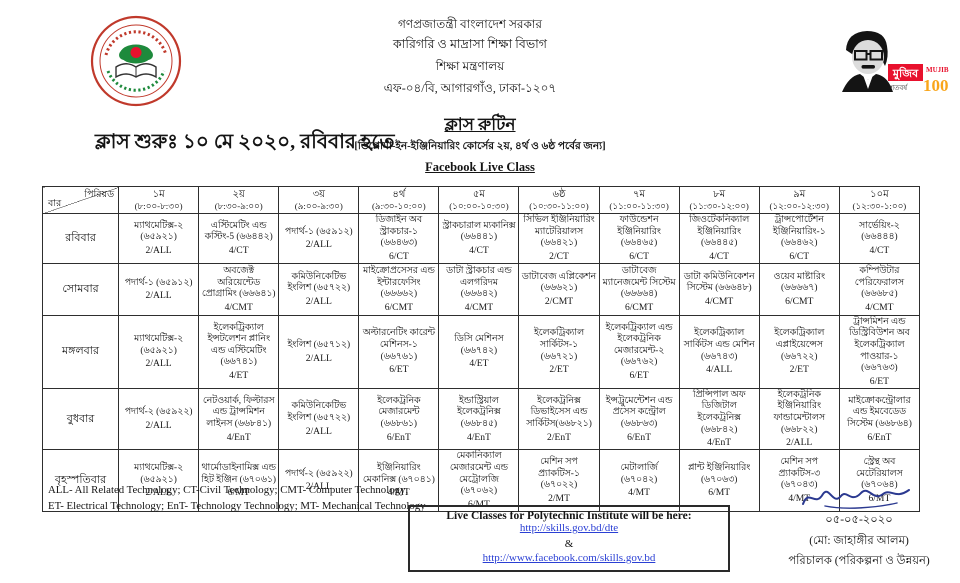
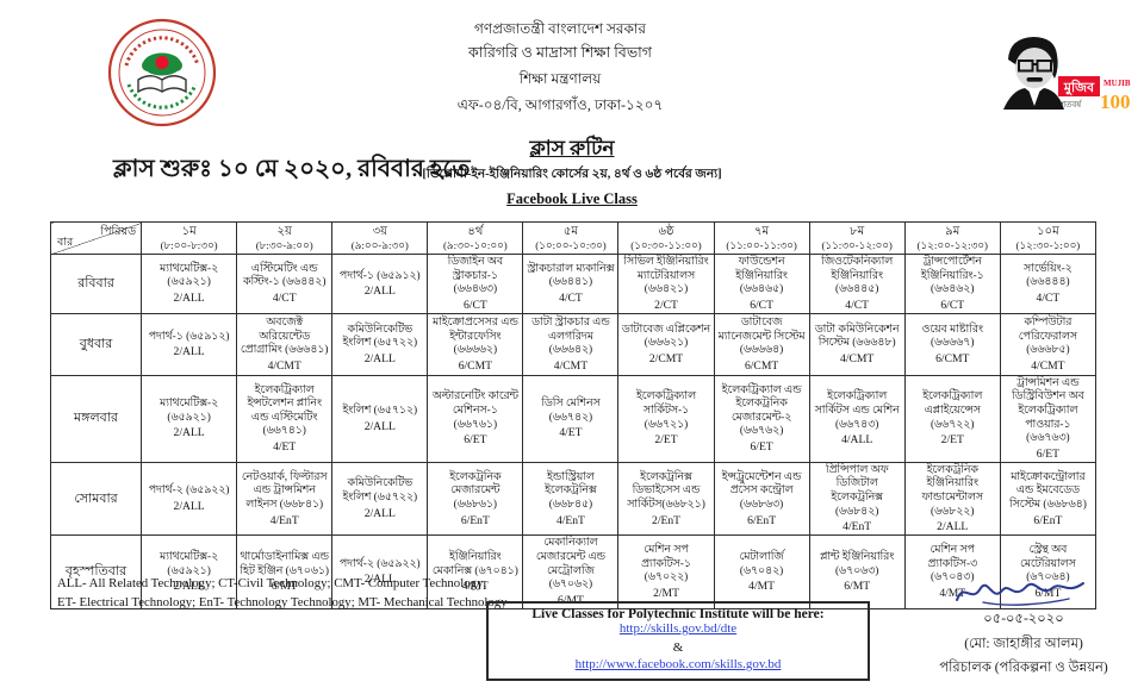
  গণপ্রজাতন্ত্রী বাংলাদেশ সরকার
  কারিগরি ও মাদ্রাসা শিক্ষা বিভাগ
  শিক্ষা মন্ত্রণালয়
  এফ-০৪/বি, আগারগাঁও, ঢাকা-১২০৭
  মুজিব
  MUJIB
  শতবর্ষ
  100
  ক্লাস রুটিন
  ক্লাস শুরুঃ ১০ মে ২০২০, রবিবার হতে
  [ডিপ্লোমা-ইন-ইঞ্জিনিয়ারিং কোর্সের ২য়, ৪র্থ ও ৬ষ্ঠ পর্বের জন্য]
  Facebook Live Class
  পিরিয়ডবার	১ম(৮:০০-৮:৩০)	২য়(৮:৩০-৯:০০)	৩য়(৯:০০-৯:৩০)	৪র্থ(৯:৩০-১০:০০)	৫ম(১০:০০-১০:৩০)	৬ষ্ঠ(১০:৩০-১১:০০)	৭ম(১১:০০-১১:৩০)	৮ম(১১:৩০-১২:০০)	৯ম(১২:০০-১২:৩০)	১০ম(১২:৩০-১:০০)
- রবিবার	ম্যাথমেটিক্স-২ (৬৫৯২১)2/ALL	এস্টিমেটিং এন্ড কস্টিং-5 (৬৬৪৪২)4/CT	পদার্থ-১ (৬৫৯১২)2/ALL	ডিজাইন অব স্ট্রাকচার-১ (৬৬৪৬৩)6/CT	স্ট্রাকচারাল ম্যকানিক্স (৬৬৪৪১)4/CT	সিভিল ইঞ্জিনিয়ারিং ম্যাটেরিয়ালস (৬৬৪২১)2/CT	ফাউন্ডেশন ইঞ্জিনিয়ারিং (৬৬৪৬৫)6/CT	জিওটেকনিক্যাল ইঞ্জিনিয়ারিং (৬৬৪৪৫)4/CT	ট্রান্সপোর্টেশন ইঞ্জিনিয়ারিং-১ (৬৬৪৬২)6/CT	সার্ভেয়িং-২ (৬৬৪৪৪)4/CT
+ রবিবার	ম্যাথমেটিক্স-২ (৬৫৯২১)2/ALL	এস্টিমেটিং এন্ড কস্টিং-১ (৬৬৪৪২)4/CT	পদার্থ-১ (৬৫৯১২)2/ALL	ডিজাইন অব স্ট্রাকচার-১ (৬৬৪৬৩)6/CT	স্ট্রাকচারাল ম্যকানিক্স (৬৬৪৪১)4/CT	সিভিল ইঞ্জিনিয়ারিং ম্যাটেরিয়ালস (৬৬৪২১)2/CT	ফাউন্ডেশন ইঞ্জিনিয়ারিং (৬৬৪৬৫)6/CT	জিওটেকনিক্যাল ইঞ্জিনিয়ারিং (৬৬৪৪৫)4/CT	ট্রান্সপোর্টেশন ইঞ্জিনিয়ারিং-১ (৬৬৪৬২)6/CT	সার্ভেয়িং-২ (৬৬৪৪৪)4/CT
- সোমবার	পদার্থ-১ (৬৫৯১২)2/ALL	অবজেক্ট অরিয়েন্টেড প্রোগ্রামিং (৬৬৬৪১)4/CMT	কমিউনিকেটিভ ইংলিশ (৬৫৭২২)2/ALL	মাইক্রোপ্রসেসর এন্ড ইন্টারফেসিং (৬৬৬৬২)6/CMT	ডাটা স্ট্রাকচার এন্ড এলগরিদম (৬৬৬৪২)4/CMT	ডাটাবেজ এপ্লিকেশন (৬৬৬২১)2/CMT	ডাটাবেজ ম্যানেজমেন্ট সিস্টেম (৬৬৬৬৪)6/CMT	ডাটা কমিউনিকেশন সিস্টেম (৬৬৬৪৮)4/CMT	ওয়েব মাষ্টারিং (৬৬৬৬৭)6/CMT	কম্পিউটার পেরিফেরালস (৬৬৬৮৫)4/CMT
+ বুধবার	পদার্থ-১ (৬৫৯১২)2/ALL	অবজেক্ট অরিয়েন্টেড প্রোগ্রামিং (৬৬৬৪১)4/CMT	কমিউনিকেটিভ ইংলিশ (৬৫৭২২)2/ALL	মাইক্রোপ্রসেসর এন্ড ইন্টারফেসিং (৬৬৬৬২)6/CMT	ডাটা স্ট্রাকচার এন্ড এলগরিদম (৬৬৬৪২)4/CMT	ডাটাবেজ এপ্লিকেশন (৬৬৬২১)2/CMT	ডাটাবেজ ম্যানেজমেন্ট সিস্টেম (৬৬৬৬৪)6/CMT	ডাটা কমিউনিকেশন সিস্টেম (৬৬৬৪৮)4/CMT	ওয়েব মাষ্টারিং (৬৬৬৬৭)6/CMT	কম্পিউটার পেরিফেরালস (৬৬৬৮৫)4/CMT
  মঙ্গলবার	ম্যাথমেটিক্স-২ (৬৫৯২১)2/ALL	ইলেকট্রিক্যাল ইন্সটলেশন প্লানিং এন্ড এস্টিমেটিং (৬৬৭৪১)4/ET	ইংলিশ (৬৫৭১২)2/ALL	অল্টারনেটিং কারেন্ট মেশিনস-১ (৬৬৭৬১)6/ET	ডিসি মেশিনস (৬৬৭৪২)4/ET	ইলেকট্রিক্যাল সার্কিটস-১ (৬৬৭২১)2/ET	ইলেকট্রিক্যাল এন্ড ইলেকট্রনিক মেজারমেন্ট-২ (৬৬৭৬২)6/ET	ইলেকট্রিক্যাল সার্কিটস এন্ড মেশিন (৬৬৭৪৩)4/ALL	ইলেকট্রিক্যাল এপ্লাইয়েন্সেস (৬৬৭২২)2/ET	ট্রান্সমিশন এন্ড ডিস্ট্রিবিউশন অব ইলেকট্রিক্যাল পাওয়ার-১ (৬৬৭৬৩)6/ET
- বুধবার	পদার্থ-২ (৬৫৯২২)2/ALL	নেটওয়ার্ক, ফিল্টারস এন্ড ট্রান্সমিশন লাইনস (৬৬৮৪১)4/EnT	কমিউনিকেটিভ ইংলিশ (৬৫৭২২)2/ALL	ইলেকট্রনিক মেজারমেন্ট (৬৬৮৬১)6/EnT	ইন্ডাস্ট্রিয়াল ইলেকট্রনিক্স (৬৬৮৪৫)4/EnT	ইলেকট্রনিক্স ডিভাইসেস এন্ড সার্কিটস(৬৬৮২১)2/EnT	ইন্সট্রুমেন্টেশন এন্ড প্রসেস কন্ট্রোল (৬৬৮৬৩)6/EnT	প্রিন্সিপাল অফ ডিজিটাল ইলেকট্রনিক্স (৬৬৮৪২)4/EnT	ইলেকট্রনিক ইঞ্জিনিয়ারিং ফান্ডামেন্টালস (৬৬৮২২)2/ALL	মাইক্রোকন্ট্রোলার এন্ড ইমবেডেড সিস্টেম (৬৬৮৬৪)6/EnT
+ সোমবার	পদার্থ-২ (৬৫৯২২)2/ALL	নেটওয়ার্ক, ফিল্টারস এন্ড ট্রান্সমিশন লাইনস (৬৬৮৪১)4/EnT	কমিউনিকেটিভ ইংলিশ (৬৫৭২২)2/ALL	ইলেকট্রনিক মেজারমেন্ট (৬৬৮৬১)6/EnT	ইন্ডাস্ট্রিয়াল ইলেকট্রনিক্স (৬৬৮৪৫)4/EnT	ইলেকট্রনিক্স ডিভাইসেস এন্ড সার্কিটস(৬৬৮২১)2/EnT	ইন্সট্রুমেন্টেশন এন্ড প্রসেস কন্ট্রোল (৬৬৮৬৩)6/EnT	প্রিন্সিপাল অফ ডিজিটাল ইলেকট্রনিক্স (৬৬৮৪২)4/EnT	ইলেকট্রনিক ইঞ্জিনিয়ারিং ফান্ডামেন্টালস (৬৬৮২২)2/ALL	মাইক্রোকন্ট্রোলার এন্ড ইমবেডেড সিস্টেম (৬৬৮৬৪)6/EnT
  বৃহস্পতিবার	ম্যাথমেটিক্স-২ (৬৫৯২১)2/ALL	থার্মোডাইনামিক্স এন্ড হিট ইঞ্জিন (৬৭০৬১)6/MT	পদার্থ-২ (৬৫৯২২)2/ALL	ইঞ্জিনিয়ারিং মেকানিক্স (৬৭০৪১)4/MT	মেকানিক্যাল মেজারমেন্ট এন্ড মেট্রোলজি (৬৭০৬২)6/MT	মেশিন সপ প্র্যাকটিস-১ (৬৭০২২)2/MT	মেটালার্জি (৬৭০৪২)4/MT	প্লান্ট ইঞ্জিনিয়ারিং (৬৭০৬৩)6/MT	মেশিন সপ প্র্যাকটিস-৩ (৬৭০৪৩)4/M	স্ট্রেন্থ অব মেটেরিয়ালস (৬৭০৬৪)6/MT
  ALL- All Related Technology; CT-Civil Technology; CMT- Computer Technology;
  ET- Electrical Technology; EnT- Technology Technology; MT- Mechanical Technology
  Live Classes for Polytechnic Institute will be here:
  http://skills.gov.bd/dte
  &
  http://www.facebook.com/skills.gov.bd
  ০৫-০৫-২০২০
  (মো: জাহাঙ্গীর আলম)
  পরিচালক (পরিকল্পনা ও উন্নয়ন)
